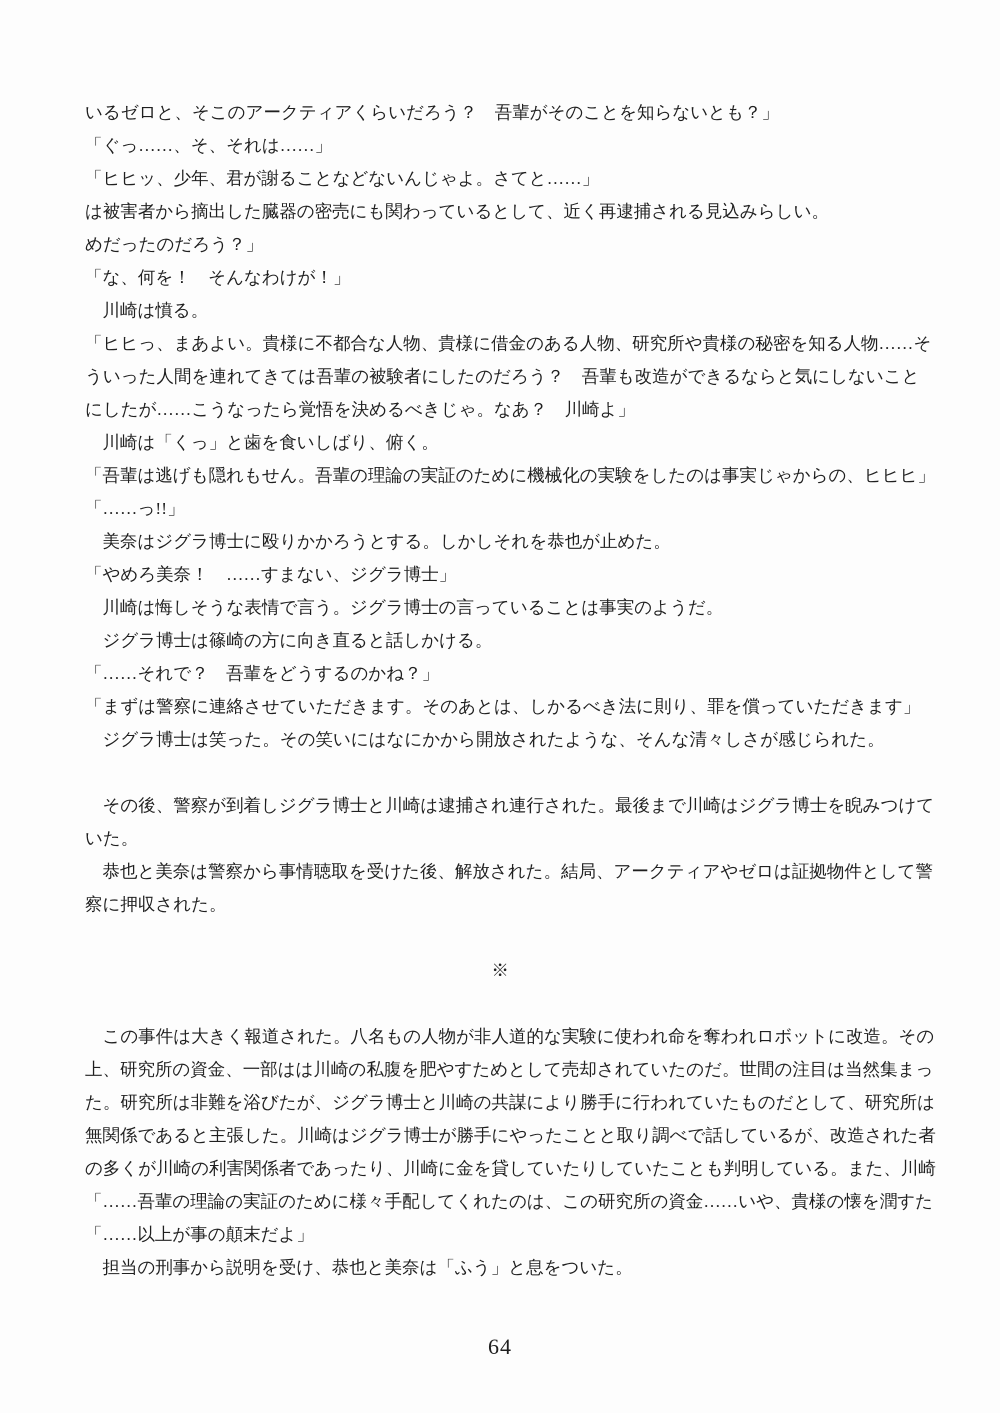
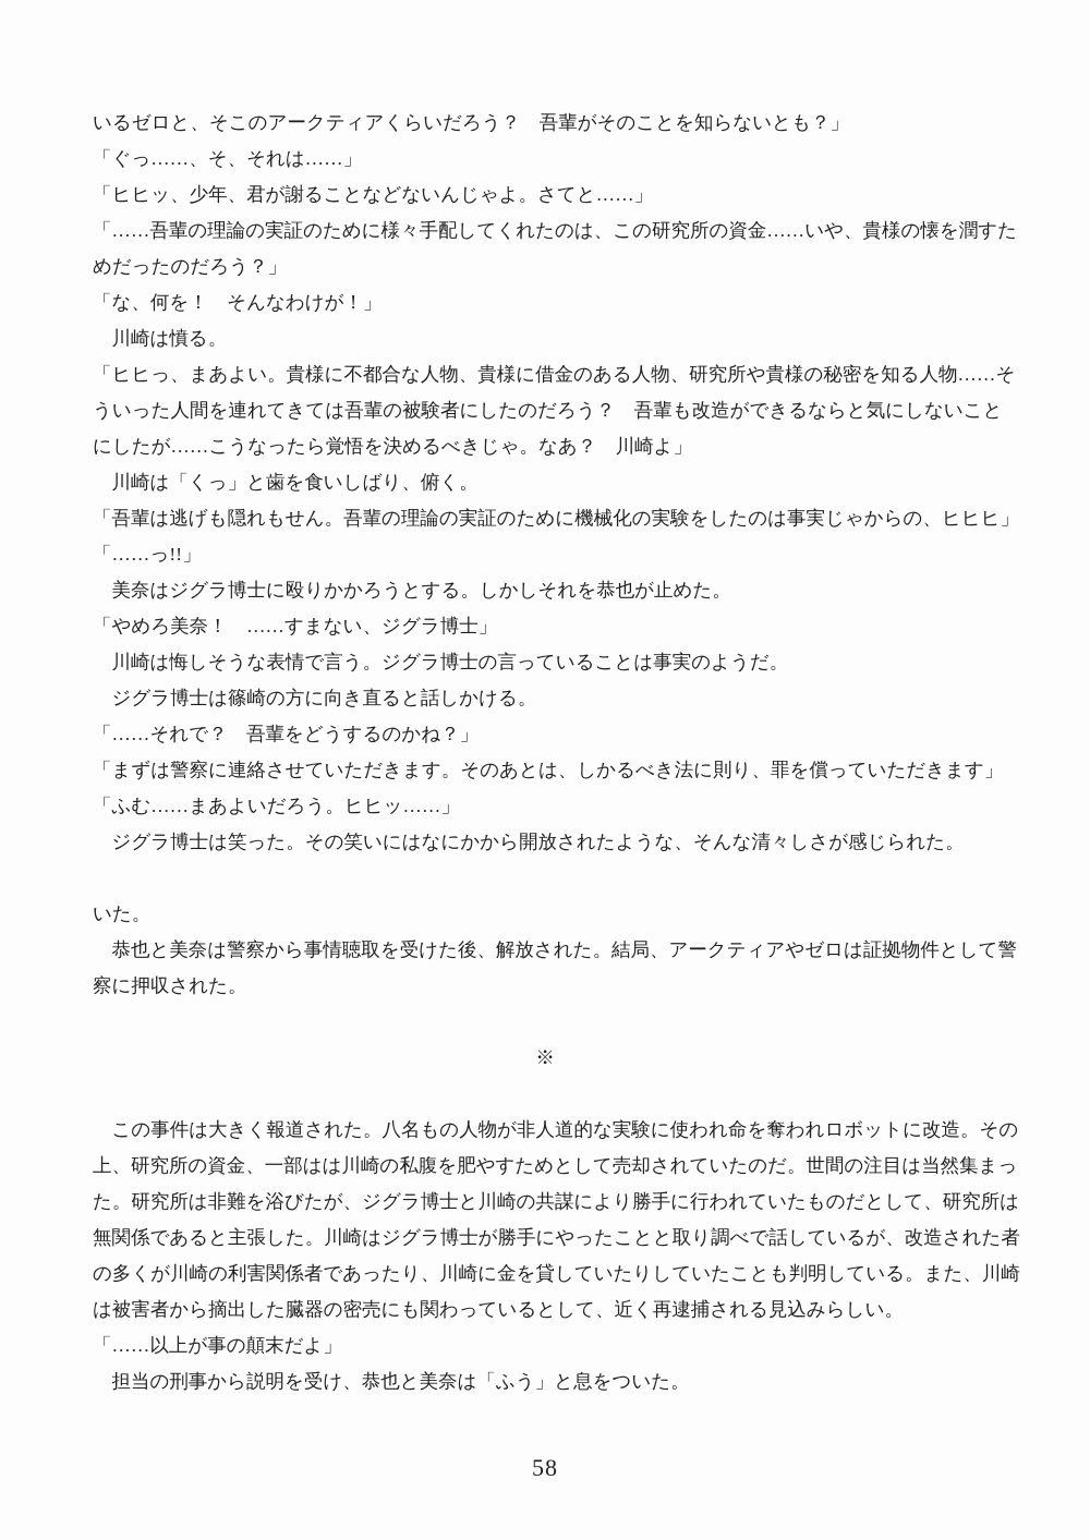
  いるゼロと、そこのアークティアくらいだろう？ 吾輩がそのことを知らないとも？」
  「ぐっ……、そ、それは……」
  「ヒヒッ、少年、君が謝ることなどないんじゃよ。さてと……」
- は被害者から摘出した臓器の密売にも関わっているとして、近く再逮捕される見込みらしい。
+ 「……吾輩の理論の実証のために様々手配してくれたのは、この研究所の資金……いや、貴様の懐を潤すた
  めだったのだろう？」
  「な、何を！ そんなわけが！」
  川崎は憤る。
  「ヒヒっ、まあよい。貴様に不都合な人物、貴様に借金のある人物、研究所や貴様の秘密を知る人物……そ
  ういった人間を連れてきては吾輩の被験者にしたのだろう？ 吾輩も改造ができるならと気にしないこと
  にしたが……こうなったら覚悟を決めるべきじゃ。なあ？ 川崎よ」
  川崎は「くっ」と歯を食いしばり、俯く。
  「吾輩は逃げも隠れもせん。吾輩の理論の実証のために機械化の実験をしたのは事実じゃからの、ヒヒヒ」
  「……っ!!」
  美奈はジグラ博士に殴りかかろうとする。しかしそれを恭也が止めた。
  「やめろ美奈！ ……すまない、ジグラ博士」
  川崎は悔しそうな表情で言う。ジグラ博士の言っていることは事実のようだ。
  ジグラ博士は篠崎の方に向き直ると話しかける。
  「……それで？ 吾輩をどうするのかね？」
  「まずは警察に連絡させていただきます。そのあとは、しかるべき法に則り、罪を償っていただきます」
+ 「ふむ……まあよいだろう。ヒヒッ……」
  ジグラ博士は笑った。その笑いにはなにかから開放されたような、そんな清々しさが感じられた。
- その後、警察が到着しジグラ博士と川崎は逮捕され連行された。最後まで川崎はジグラ博士を睨みつけて
  いた。
  恭也と美奈は警察から事情聴取を受けた後、解放された。結局、アークティアやゼロは証拠物件として警
  察に押収された。
  ※
  この事件は大きく報道された。八名もの人物が非人道的な実験に使われ命を奪われロボットに改造。その
  上、研究所の資金、一部はは川崎の私腹を肥やすためとして売却されていたのだ。世間の注目は当然集まっ
  た。研究所は非難を浴びたが、ジグラ博士と川崎の共謀により勝手に行われていたものだとして、研究所は
  無関係であると主張した。川崎はジグラ博士が勝手にやったことと取り調べで話しているが、改造された者
  の多くが川崎の利害関係者であったり、川崎に金を貸していたりしていたことも判明している。また、川崎
- 「……吾輩の理論の実証のために様々手配してくれたのは、この研究所の資金……いや、貴様の懐を潤すた
+ は被害者から摘出した臓器の密売にも関わっているとして、近く再逮捕される見込みらしい。
  「……以上が事の顛末だよ」
  担当の刑事から説明を受け、恭也と美奈は「ふう」と息をついた。
- 64
+ 58
